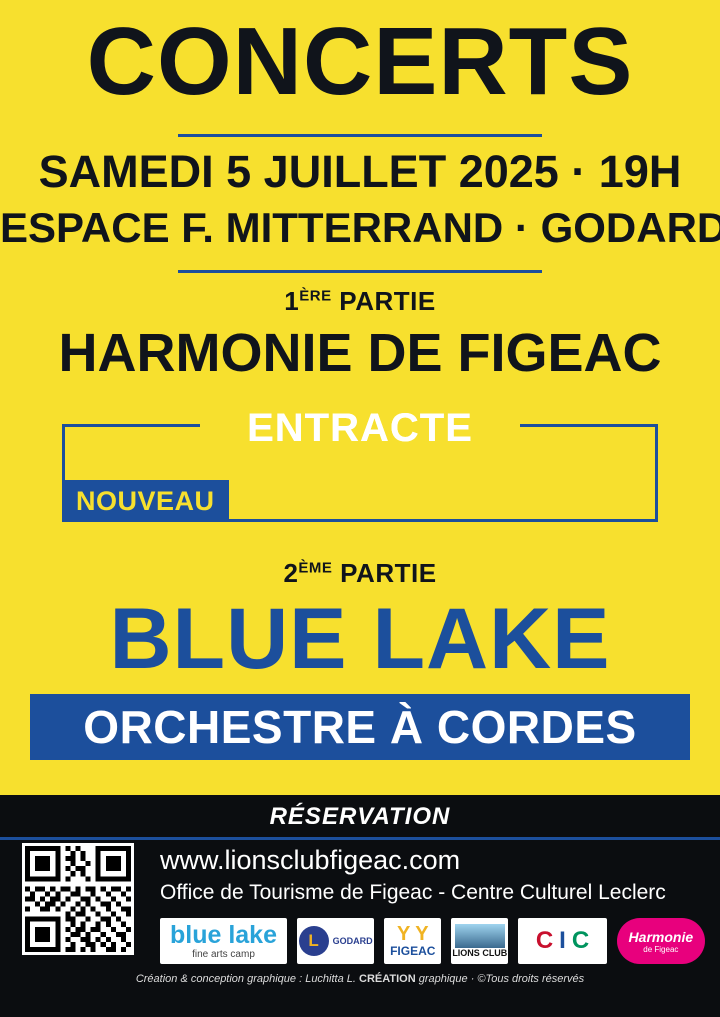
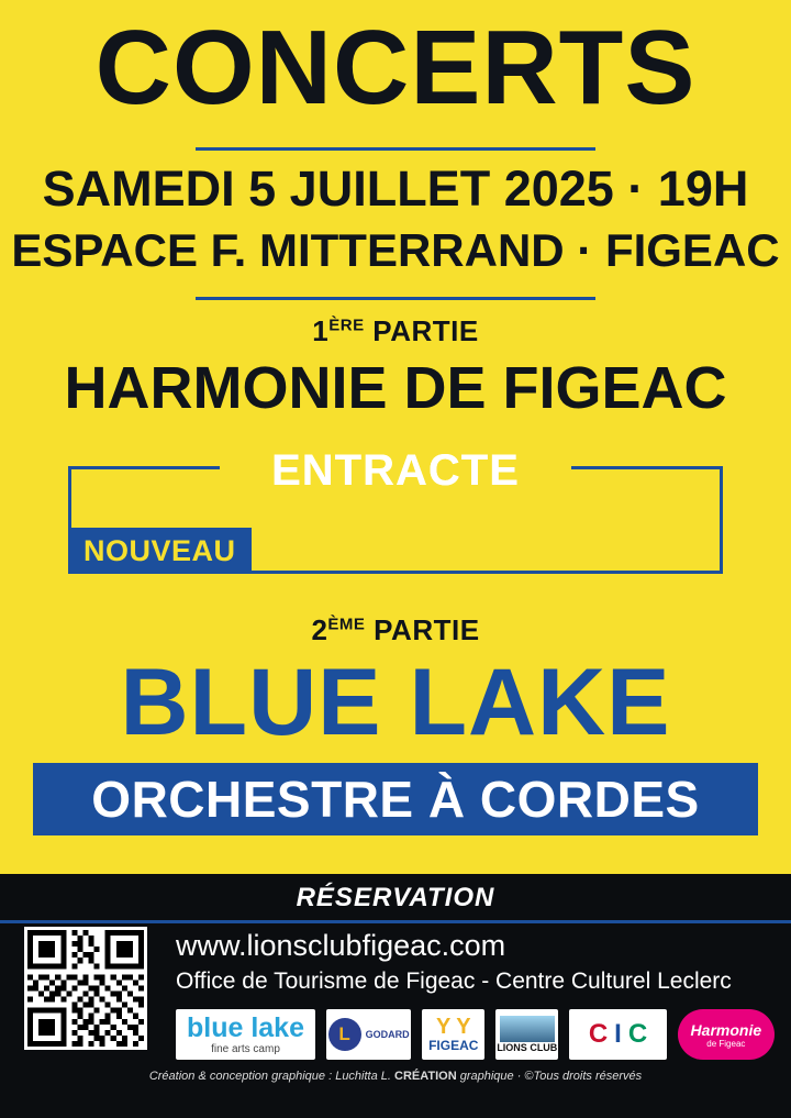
  CONCERTS
  SAMEDI 5 JUILLET 2025 · 19H
- ESPACE F. MITTERRAND · GODARD
+ ESPACE F. MITTERRAND · FIGEAC
  1ÈRE PARTIE
  HARMONIE DE FIGEAC
  ENTRACTE
  NOUVEAU
  2ÈME PARTIE
  BLUE LAKE
  ORCHESTRE À CORDES
  RÉSERVATION
  www.lionsclubfigeac.com
  Office de Tourisme de Figeac - Centre Culturel Leclerc
  blue lake
  fine arts camp
  L
  GODARD
  Y Y
  FIGEAC
  LIONS CLUB
  C
  I
  C
  Harmonie
  de Figeac
  Création & conception graphique : Luchitta L. CRÉATION graphique · ©Tous droits réservés
